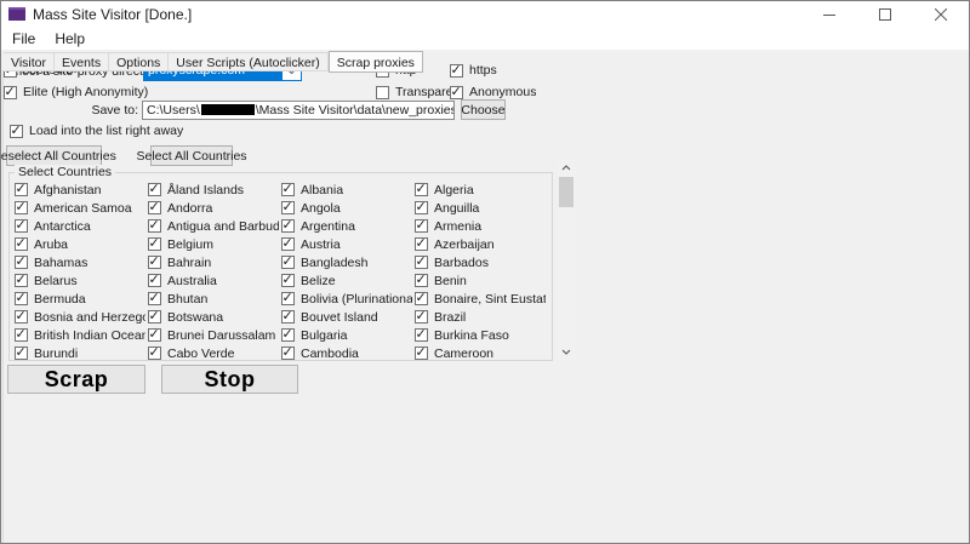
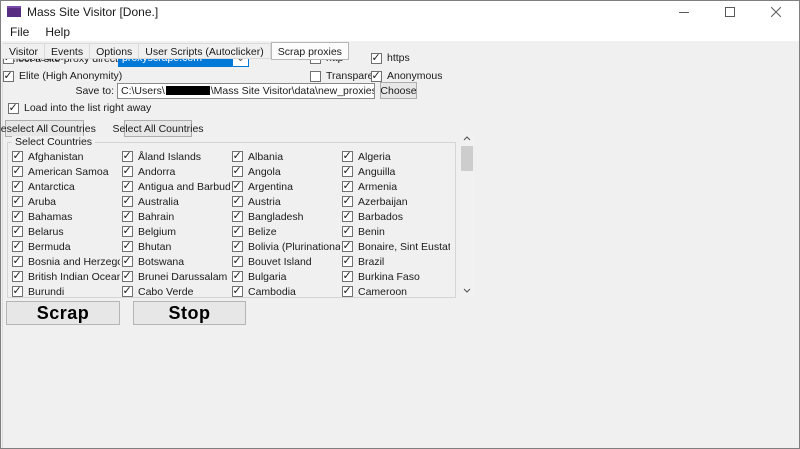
  Mass Site Visitor [Done.]
  File
  Help
  Visitor
  Events
  Options
  User Scripts (Autoclicker)
  Scrap proxies
  lect a site-proxy direc
  https
  Transpar
  Anonymous
  Elite (High Anonymity)
  Save to:
  C:\Users\ \Mass Site Visitor\data\new_proxie
  Choose
  Load into the list right away
  eselect All Countries
  Select All Countries
  Select Countries
  Afghanistan
  American Samoa
  Antarctica
  Aruba
  Bahamas
  Belarus
  Bermuda
  Bosnia and Herzeg
  British Indian Ocean
  Burundi
  Åland Islands
  Andorra
  Antigua and Barbud
- Belgium
+ Australia
  Bahrain
- Australia
+ Belgium
  Bhutan
  Botswana
  Brunei Darussalam
  Cabo Verde
  Albania
  Angola
  Argentina
  Austria
  Bangladesh
  Belize
  Bolivia (Plurinationa
  Bouvet Island
  Bulgaria
  Cambodia
  Algeria
  Anguilla
  Armenia
  Azerbaijan
  Barbados
  Benin
  Bonaire, Sint Eustat
  Brazil
  Burkina Faso
  Cameroon
  Scrap
  Stop
